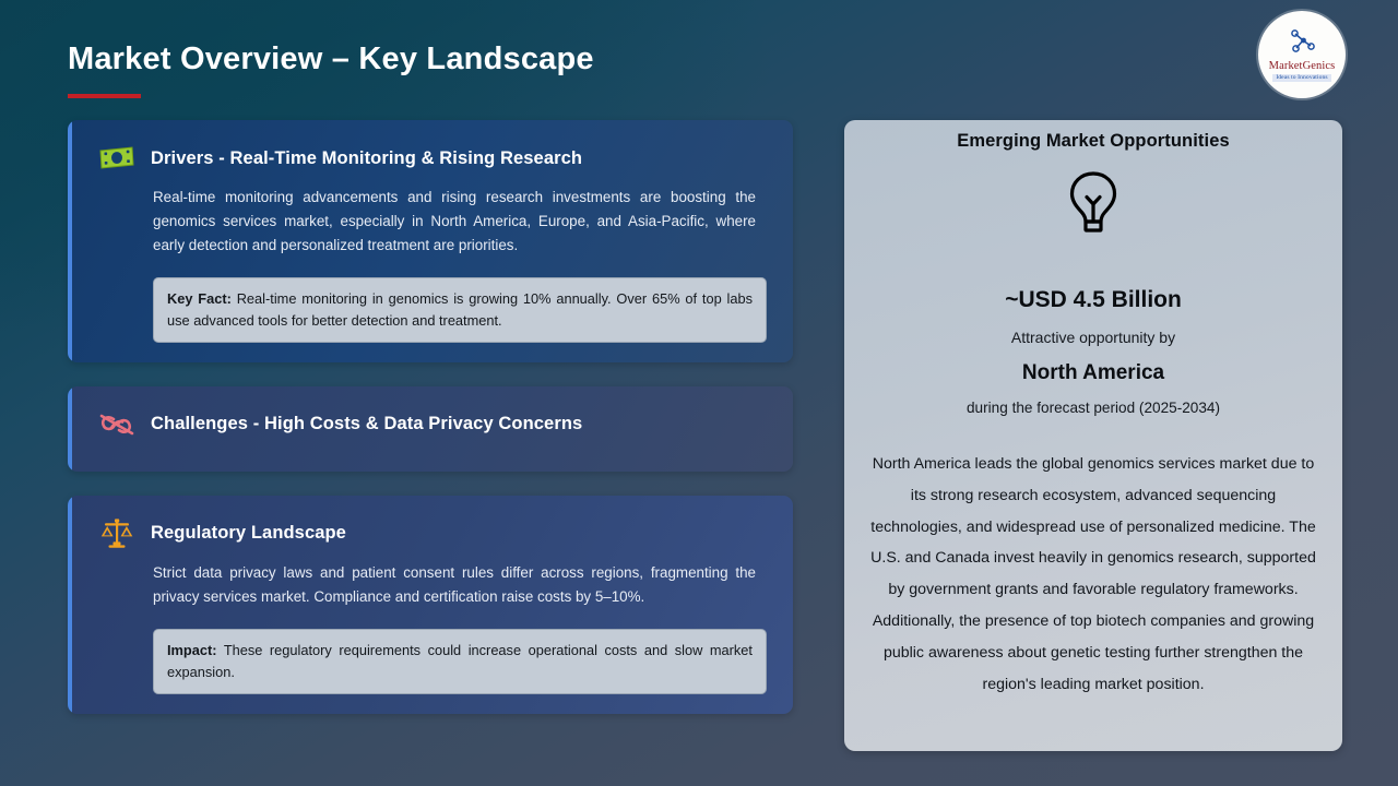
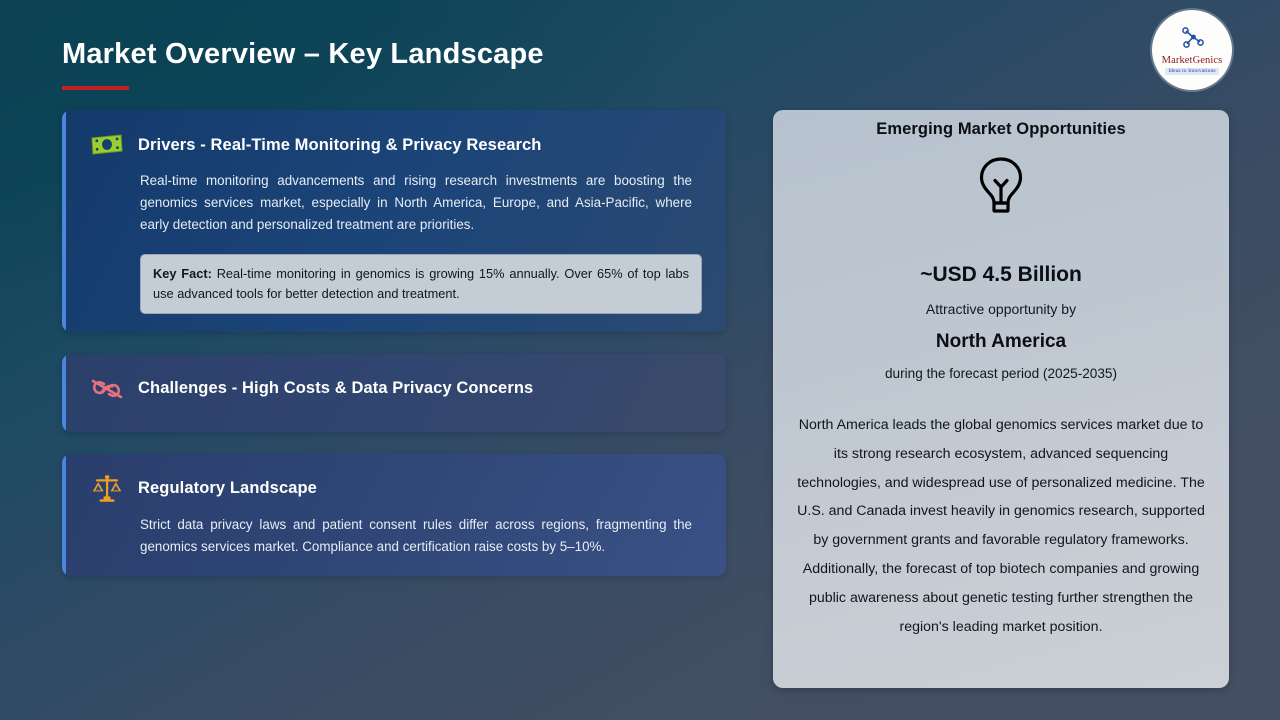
  Market Overview – Key Landscape
  MarketGenics
- Drivers - Real-Time Monitoring & Rising Research
+ Drivers - Real-Time Monitoring & Privacy Research
  Real-time monitoring advancements and rising research investments are boosting the genomics services market, especially in North America, Europe, and Asia-Pacific, where early detection and personalized treatment are priorities.
- Key Fact: Real-time monitoring in genomics is growing 10% annually. Over 65% of top labs use advanced tools for better detection and treatment.
+ Key Fact: Real-time monitoring in genomics is growing 15% annually. Over 65% of top labs use advanced tools for better detection and treatment.
  Challenges - High Costs & Data Privacy Concerns
  Regulatory Landscape
- Strict data privacy laws and patient consent rules differ across regions, fragmenting the privacy services market. Compliance and certification raise costs by 5–10%.
+ Strict data privacy laws and patient consent rules differ across regions, fragmenting the genomics services market. Compliance and certification raise costs by 5–10%.
- Impact: These regulatory requirements could increase operational costs and slow market expansion.
  Emerging Market Opportunities
  ~USD 4.5 Billion
  Attractive opportunity by
  North America
- during the forecast period (2025-2034)
+ during the forecast period (2025-2035)
- North America leads the global genomics services market due to its strong research ecosystem, advanced sequencing technologies, and widespread use of personalized medicine. The U.S. and Canada invest heavily in genomics research, supported by government grants and favorable regulatory frameworks. Additionally, the presence of top biotech companies and growing public awareness about genetic testing further strengthen the region's leading market position.
+ North America leads the global genomics services market due to its strong research ecosystem, advanced sequencing technologies, and widespread use of personalized medicine. The U.S. and Canada invest heavily in genomics research, supported by government grants and favorable regulatory frameworks. Additionally, the forecast of top biotech companies and growing public awareness about genetic testing further strengthen the region's leading market position.
